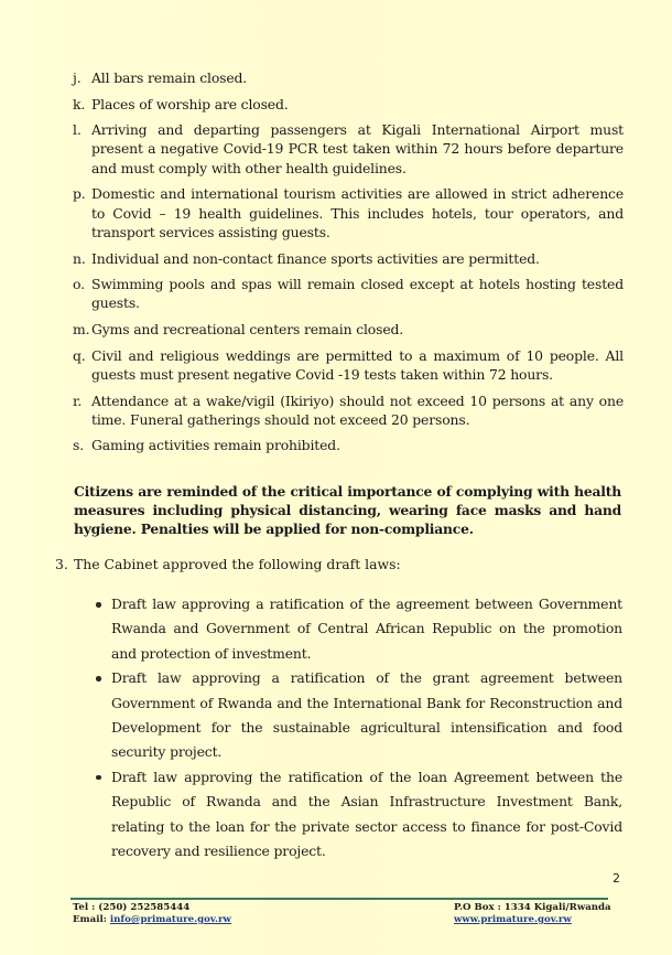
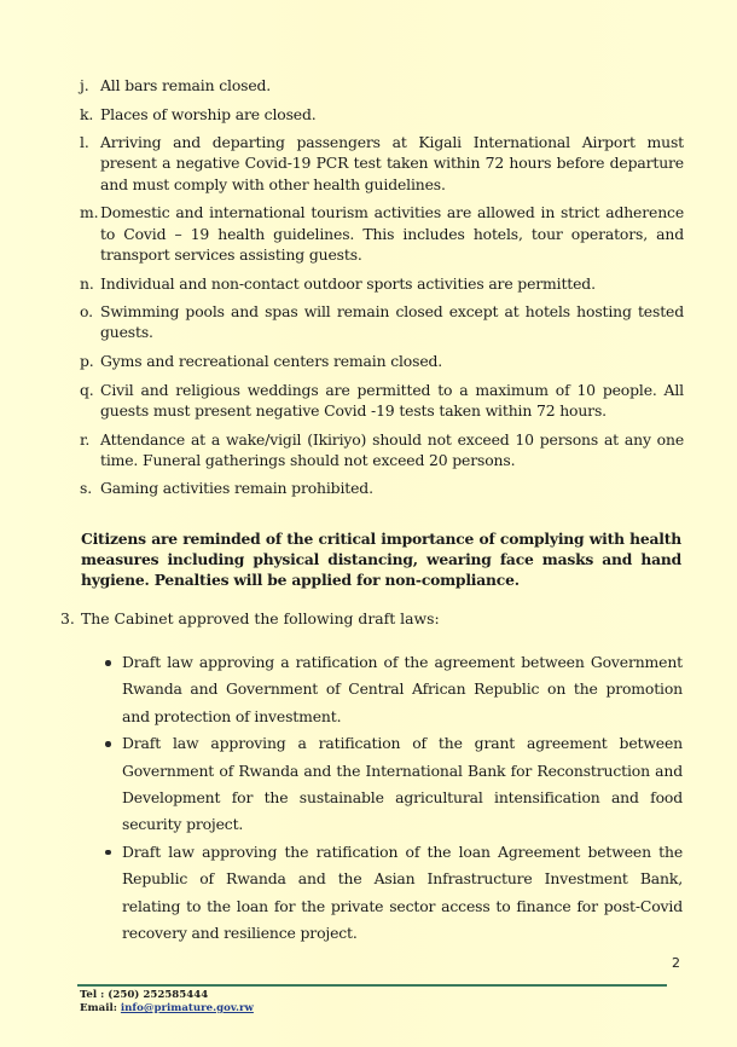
  j.
  All bars remain closed.
  k.
  Places of worship are closed.
  l.
  Arriving and departing passengers at Kigali International Airport must present a negative Covid-19 PCR test taken within 72 hours before departure and must comply with other health guidelines.
- p.
+ m.
  Domestic and international tourism activities are allowed in strict adherence to Covid – 19 health guidelines. This includes hotels, tour operators, and transport services assisting guests.
  n.
- Individual and non-contact finance sports activities are permitted.
+ Individual and non-contact outdoor sports activities are permitted.
  o.
  Swimming pools and spas will remain closed except at hotels hosting tested guests.
- m.
+ p.
  Gyms and recreational centers remain closed.
  q.
  Civil and religious weddings are permitted to a maximum of 10 people. All guests must present negative Covid -19 tests taken within 72 hours.
  r.
  Attendance at a wake/vigil (Ikiriyo) should not exceed 10 persons at any one time. Funeral gatherings should not exceed 20 persons.
  s.
  Gaming activities remain prohibited.
  Citizens are reminded of the critical importance of complying with health measures including physical distancing, wearing face masks and hand hygiene. Penalties will be applied for non-compliance.
  3.
  The Cabinet approved the following draft laws:
  Draft law approving a ratification of the agreement between Government Rwanda and Government of Central African Republic on the promotion and protection of investment.
  Draft law approving a ratification of the grant agreement between Government of Rwanda and the International Bank for Reconstruction and Development for the sustainable agricultural intensification and food security project.
  Draft law approving the ratification of the loan Agreement between the Republic of Rwanda and the Asian Infrastructure Investment Bank, relating to the loan for the private sector access to finance for post-Covid recovery and resilience project.
  2
  Tel : (250) 252585444
  Email: info@primature.gov.rw
- P.O Box : 1334 Kigali/Rwanda
- www.primature.gov.rw
